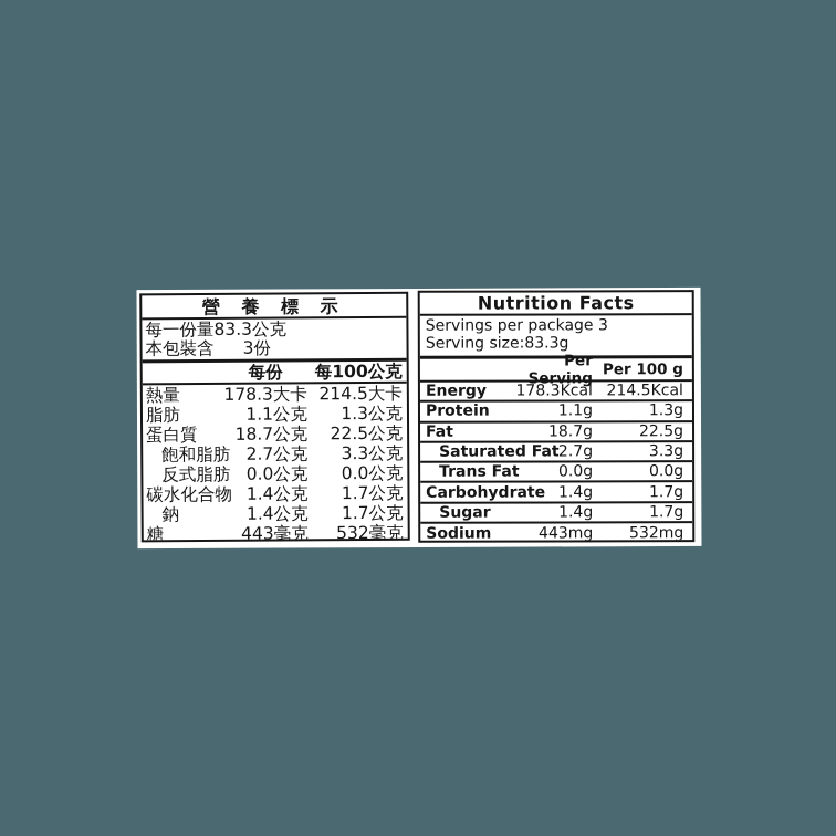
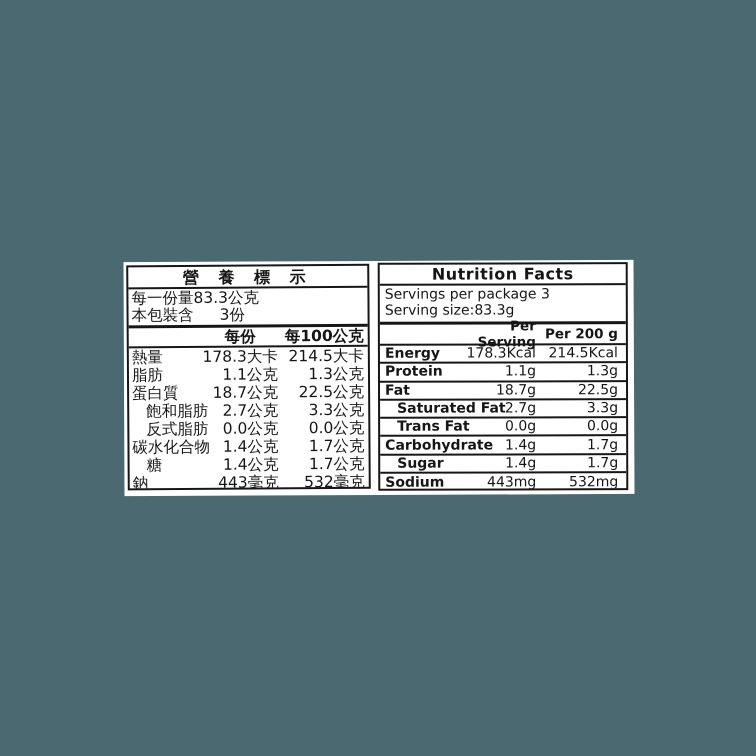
  營 養 標 示
  每一份量
  83.3公克
  本包裝含
  3份
  每份
  每100公克
  熱量
  178.3大卡
  214.5大卡
  脂肪
  1.1公克
  1.3公克
  蛋白質
  18.7公克
  22.5公克
  飽和脂
  2.7公克
  3.3公克
  反式脂
  0.0公克
  0.0公克
  1.4公克
  1.7公克
- 鈉
+ 糖
  1.4公克
  1.7公克
- 糖
+ 鈉
  443毫克
  532毫克
  Nutrition Facts
  Servings per package 3
  Serving size:83.3g
  Per Serving
- Per 100 g
+ Per 200 g
  Energy
  178.3Kcal
  214.5Kcal
  Protein
  1.1g
  1.3g
  Fat
  18.7g
  22.5g
  2.7g
  3.3g
  Trans Fa
  0.0g
  0.0g
  1.4g
  1.7g
  Sugar
  1.4g
  1.7g
  Sodium
  443mg
  532mg
